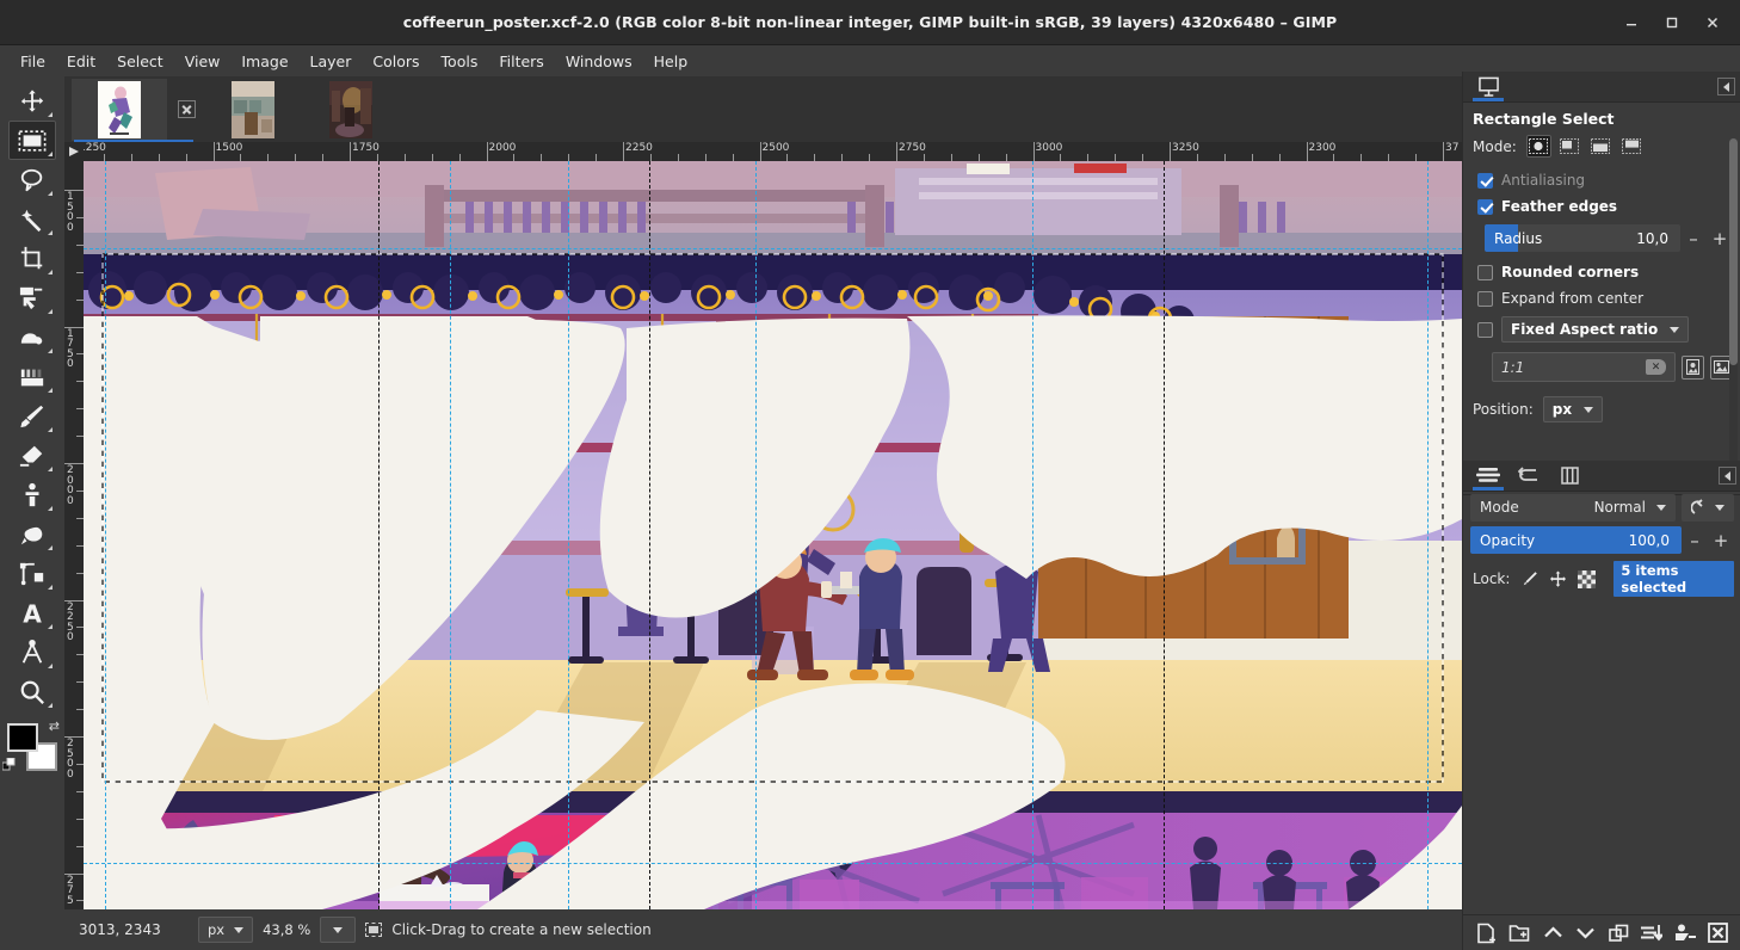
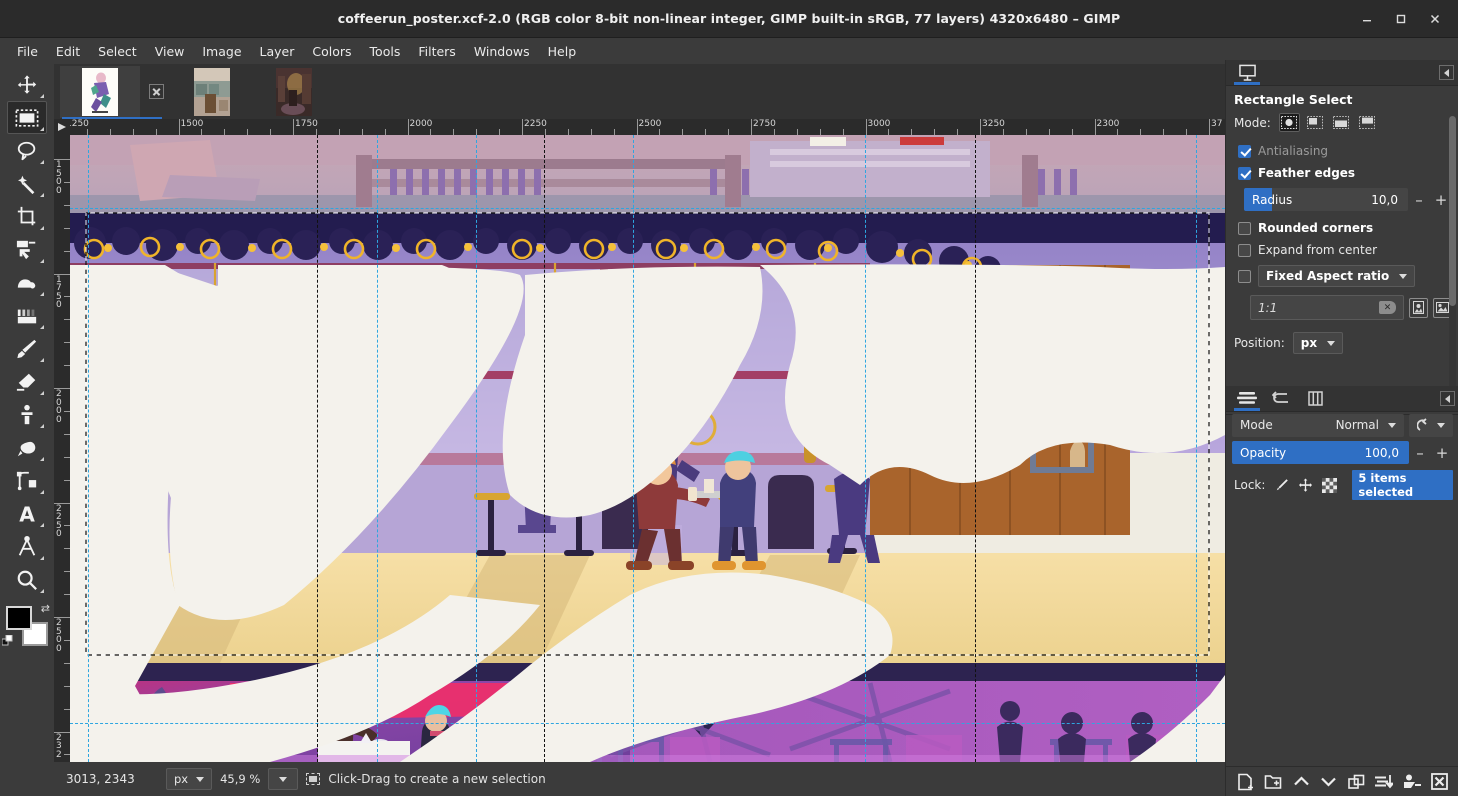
- coffeerun_poster.xcf-2.0 (RGB color 8-bit non-linear integer, GIMP built-in sRGB, 39 layers) 4320x6480 – GIMP
+ coffeerun_poster.xcf-2.0 (RGB color 8-bit non-linear integer, GIMP built-in sRGB, 77 layers) 4320x6480 – GIMP
  File
  Edit
  Select
  View
  Image
  Layer
  Colors
  Tools
  Filters
  Windows
  Help
  A
  ⇄
  250
  1500
  1750
  2000
  2250
  2500
  2750
  3000
  3250
  2300
  37
  1500
  1750
  2000
  2250
  2500
- 275
+ 232
  3013, 2343
  px
- 43,8 %
+ 45,9 %
  Click-Drag to create a new selection
  Rectangle Select
  Mode:
  Antialiasing
  Feather edges
  Radius
  10,0
  –
  +
  Rounded corners
  Expand from center
  Fixed Aspect ratio
  1:1
  ✕
  Position:
  px
  Mode
  Normal
  Opacity
  100,0
  –
  +
  Lock:
  5 items selected
